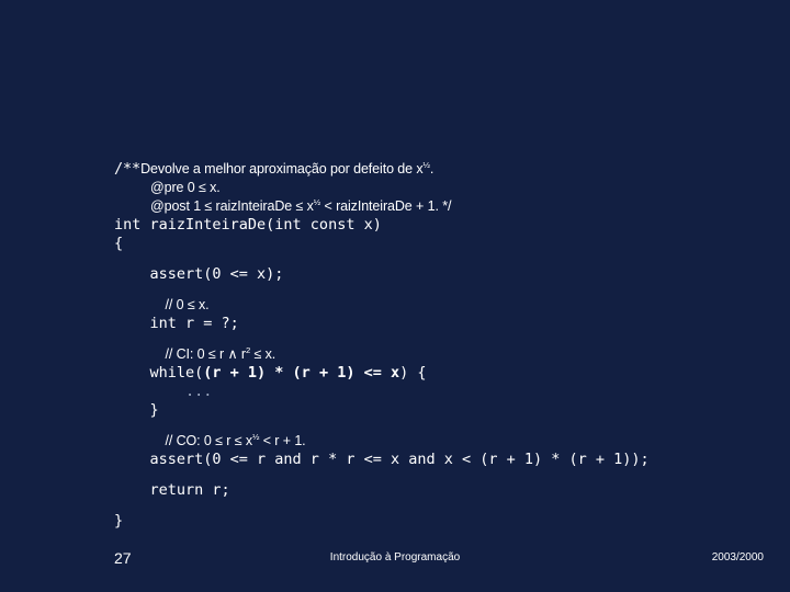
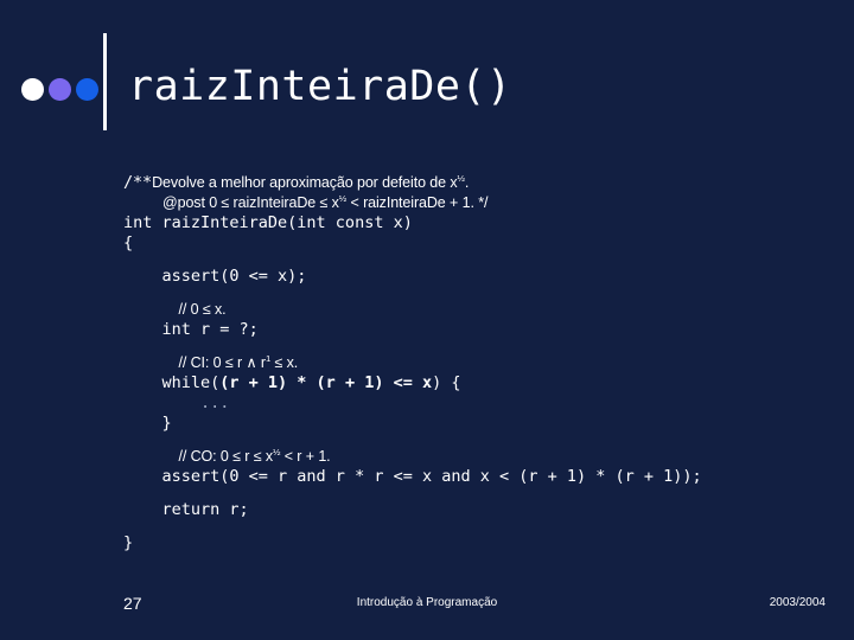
+ raizInteiraDe()
  /**Devolve a melhor aproximação por defeito de x½.
- @pre 0 ≤ x.
- @post 1 ≤ raizInteiraDe ≤ x½ < raizInteiraDe + 1. */
+ @post 0 ≤ raizInteiraDe ≤ x½ < raizInteiraDe + 1. */
  int raizInteiraDe(int const x)
  {
  assert(0 <= x);
  // 0 ≤ x.
  int r = ?;
- // CI: 0 ≤ r ∧ r2 ≤ x.
+ // CI: 0 ≤ r ∧ r1 ≤ x.
  while((r + 1) * (r + 1) <= x) {
  ...
  }
  // CO: 0 ≤ r ≤ x½ < r + 1.
  assert(0 <= r and r * r <= x and x < (r + 1) * (r + 1));
  return r;
  }
  27
  Introdução à Programação
- 2003/2000
+ 2003/2004
